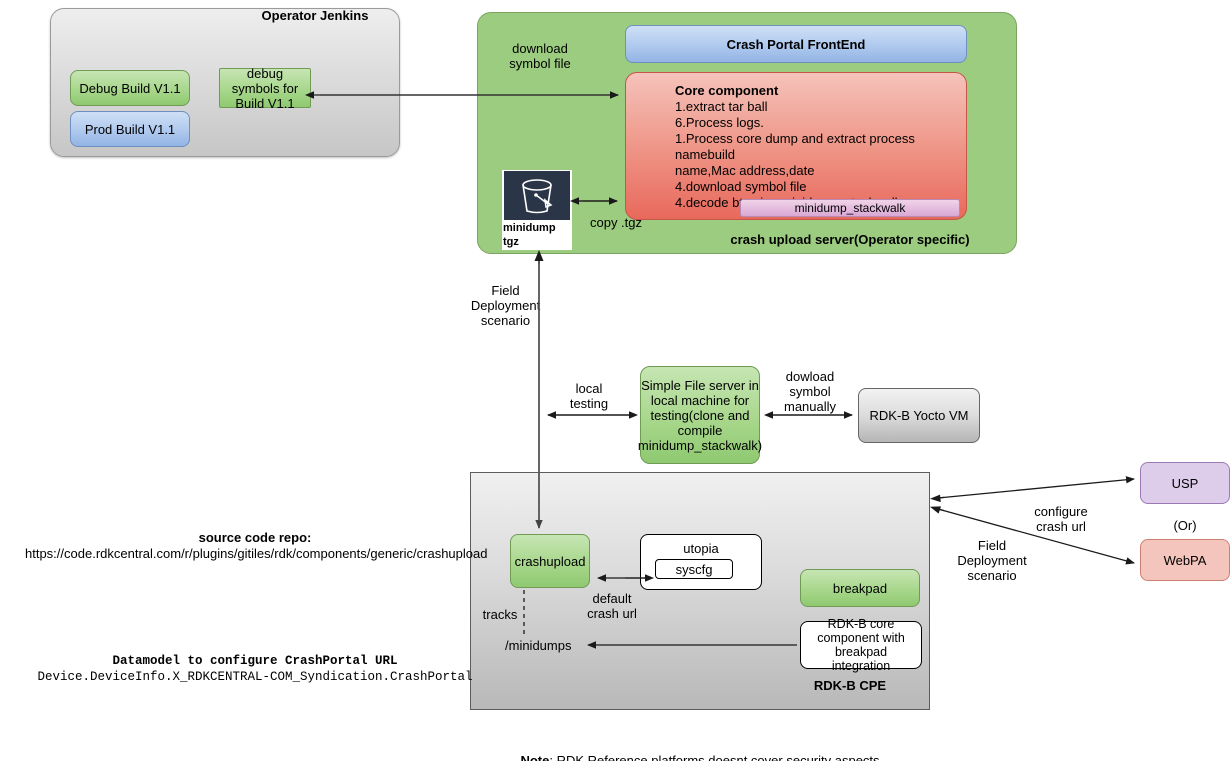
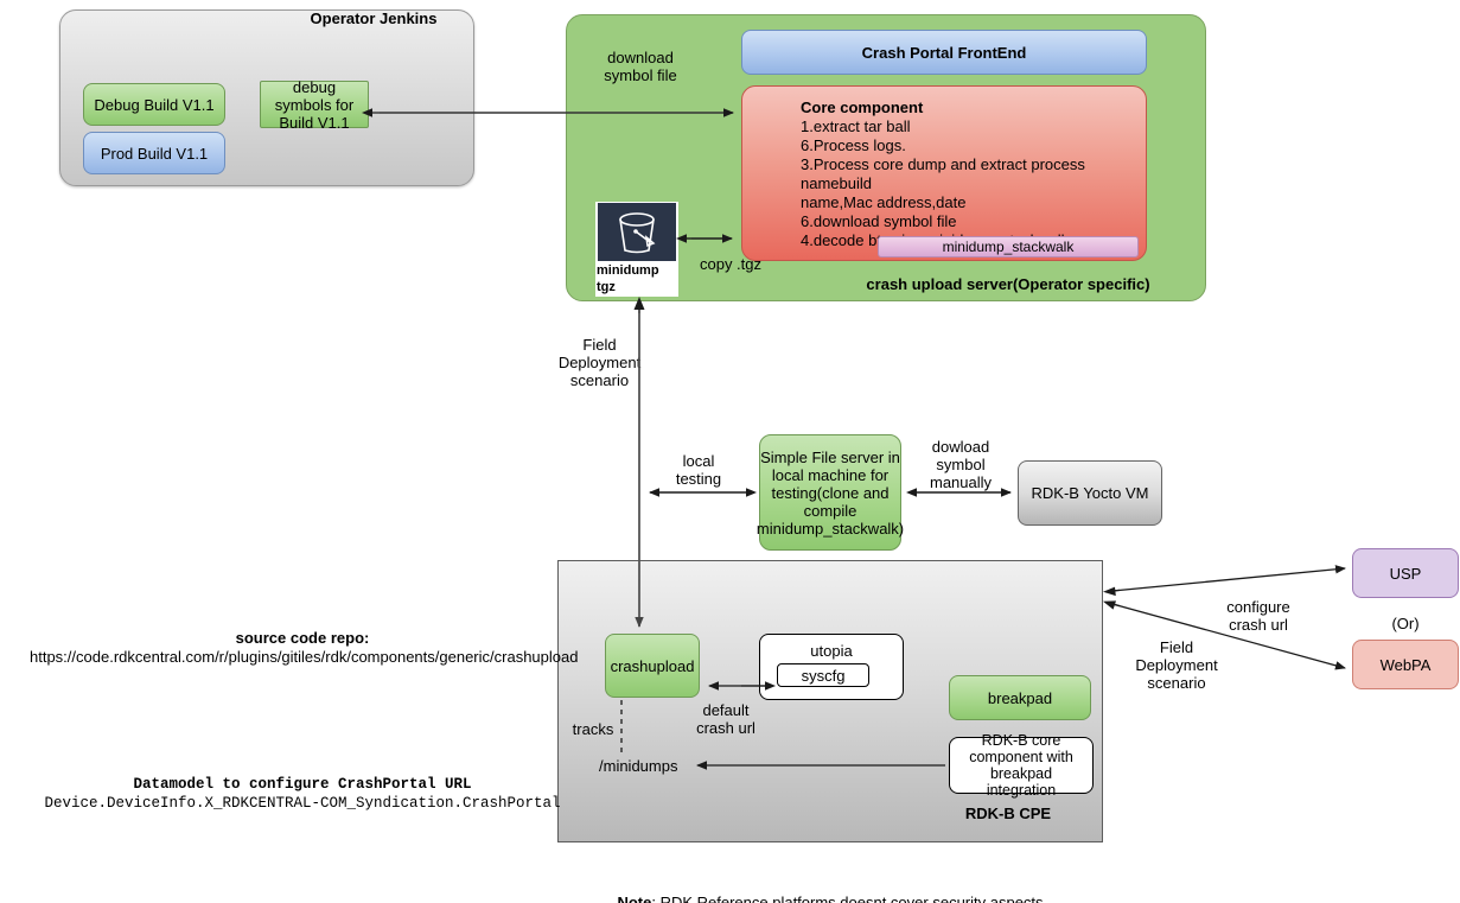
  Operator Jenkins
  Debug Build V1.1
  Prod Build V1.1
  debug symbols for Build V1.1
  crash upload server(Operator specific)
  download
  symbol file
  Crash Portal FrontEnd
  Core component
  1.extract tar ball
  6.Process logs.
- 1.Process core dump and extract process namebuild
+ 3.Process core dump and extract process namebuild
  name,Mac address,date
- 4.download symbol file
+ 6.download symbol file
  minidump_stackwalk
  minidump tgz
  copy .tgz
  Field
  Deploymen
  scenario
  local
  testing
  Simple File server in local machine for testing(clone and compile minidump_stackwalk)
  dowload
  symbol
  manually
  RDK-B Yocto VM
  RDK-B CPE
  crashupload
  utopia
  syscfg
  default
  crash url
  tracks
  /minidumps
  breakpad
  RDK-B core component with breakpad integration
  USP
  (Or)
  WebPA
  configure
  crash url
  Field
  Deployment
  scenario
  source code repo:
  https://code.rdkcentral.com/r/plugins/gitiles/rdk/components/generic/crashupload
  Datamodel to configure CrashPortal URL
  Device.DeviceInfo.X_RDKCENTRAL-COM_Syndication.CrashPortal
